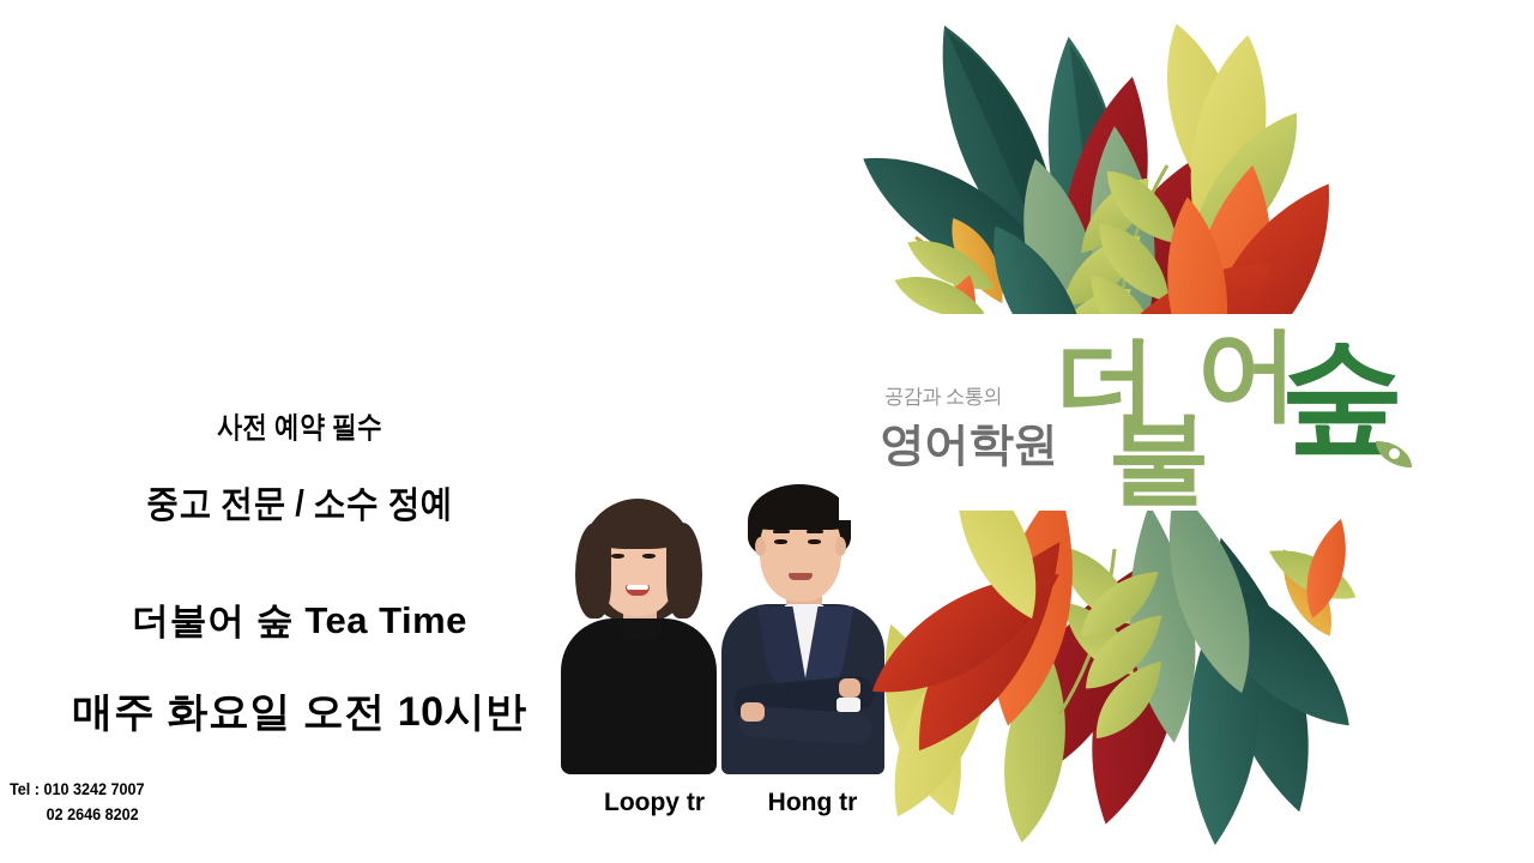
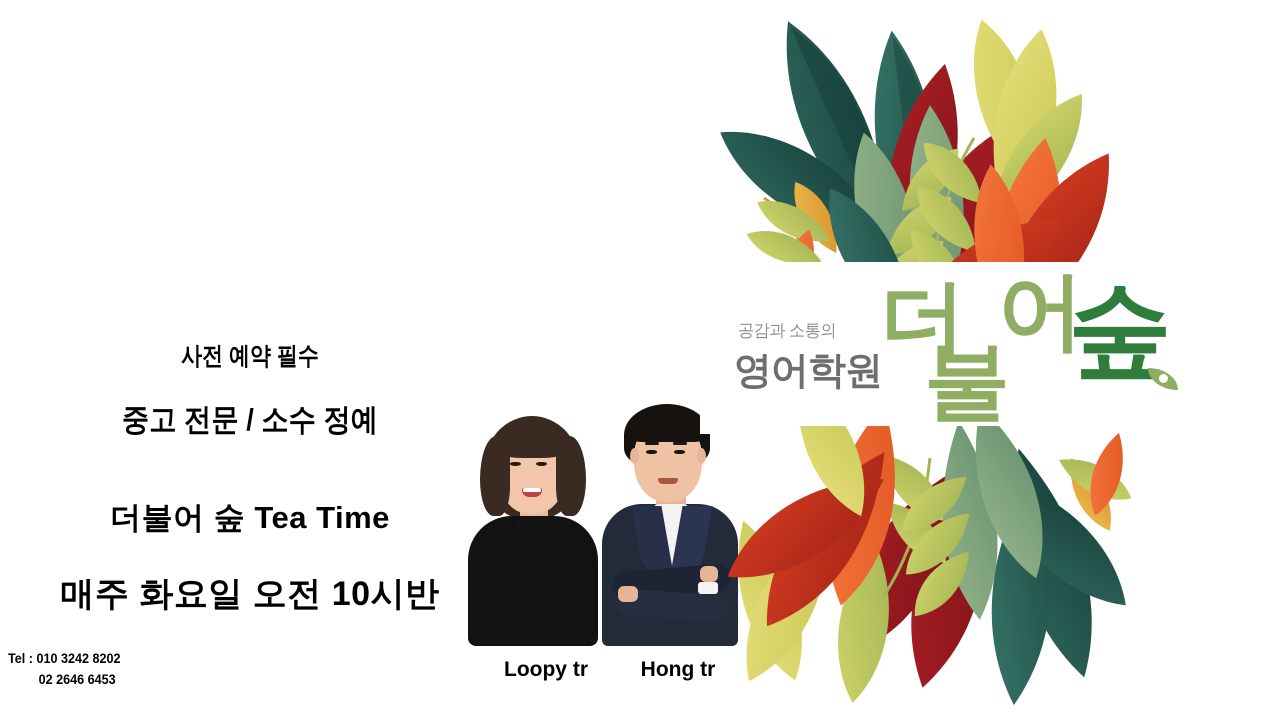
  사전 예약 필수
  중고 전문 / 소수 정예
  더불어 숲 Tea Time
  매주 화요일 오전 10시반
- Tel : 010 3242 7007
+ Tel : 010 3242 8202
- 02 2646 8202
+ 02 2646 6453
  Loopy tr
  Hong tr
  공감과 소통의
  영어학원
  더
  불
  어
  숲
